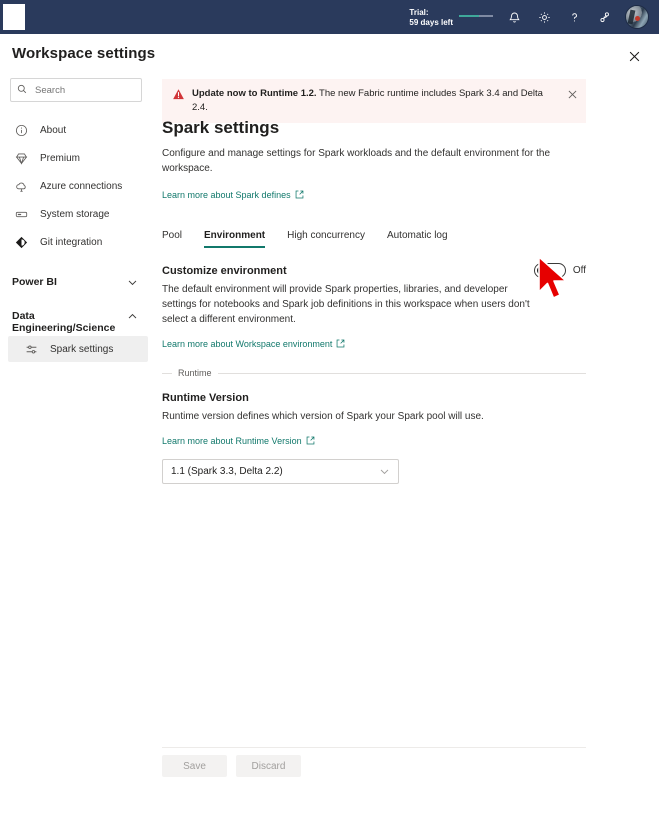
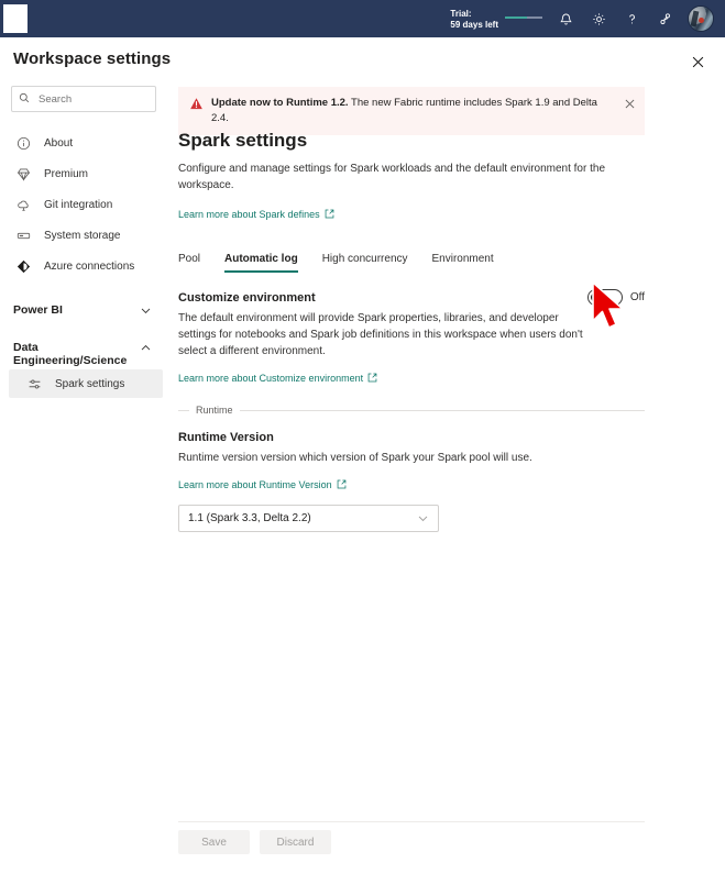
  Trial:
  59 days left
  Workspace settings
  Search
  About
  Premium
- Azure connections
+ Git integration
  System storage
- Git integration
+ Azure connections
  Power BI
  Data Engineering/Science
  Spark settings
- Update now to Runtime 1.2. The new Fabric runtime includes Spark 3.4 and Delta 2.4.
+ Update now to Runtime 1.2. The new Fabric runtime includes Spark 1.9 and Delta 2.4.
  Spark settings
  Configure and manage settings for Spark workloads and the default environment for the workspace.
  Learn more about Spark defines
  Pool
- Environment
+ Automatic log
  High concurrency
- Automatic log
+ Environment
  Customize environment
  Off
  The default environment will provide Spark properties, libraries, and developer settings for notebooks and Spark job definitions in this workspace when users don't select a different environment.
- Learn more about Workspace environment
+ Learn more about Customize environment
  Runtime
  Runtime Version
- Runtime version defines which version of Spark your Spark pool will use.
+ Runtime version version which version of Spark your Spark pool will use.
  Learn more about Runtime Version
  1.1 (Spark 3.3, Delta 2.2)
  Save
  Discard
